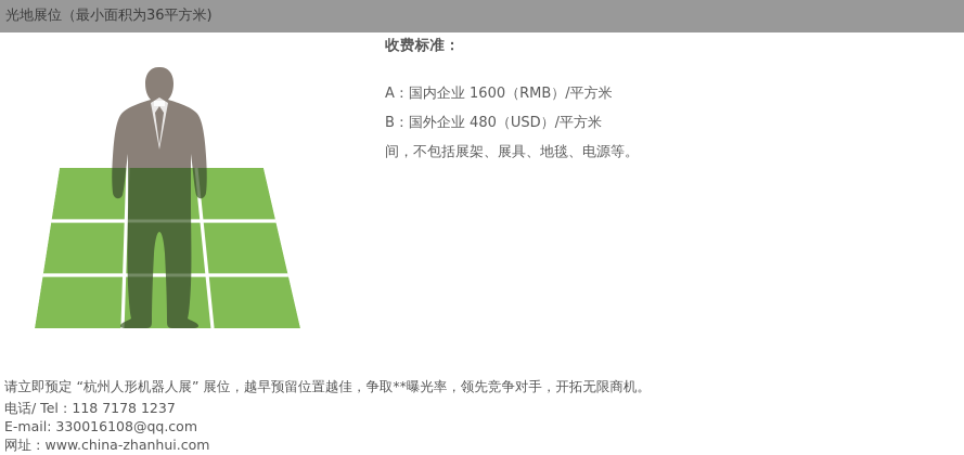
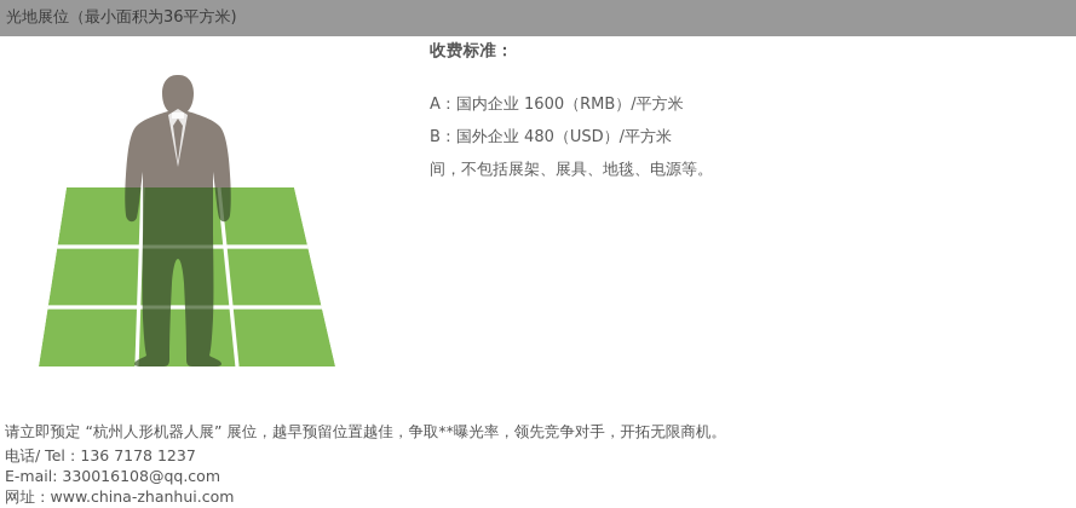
  光地展位（最小面积为36平方米)
  收费标准：
  A：国内企业 1600（RMB）/平方米
  B：国外企业 480（USD）/平方米
  间，不包括展架、展具、地毯、电源等。
  请立即预定 “杭州人形机器人展” 展位，越早预留位置越佳，争取**曝光率，领先竞争对手，开拓无限商机。
- 电话/ Tel：118 7178 1237
+ 电话/ Tel：136 7178 1237
  E-mail: 330016108@qq.com
  网址：www.china-zhanhui.com
